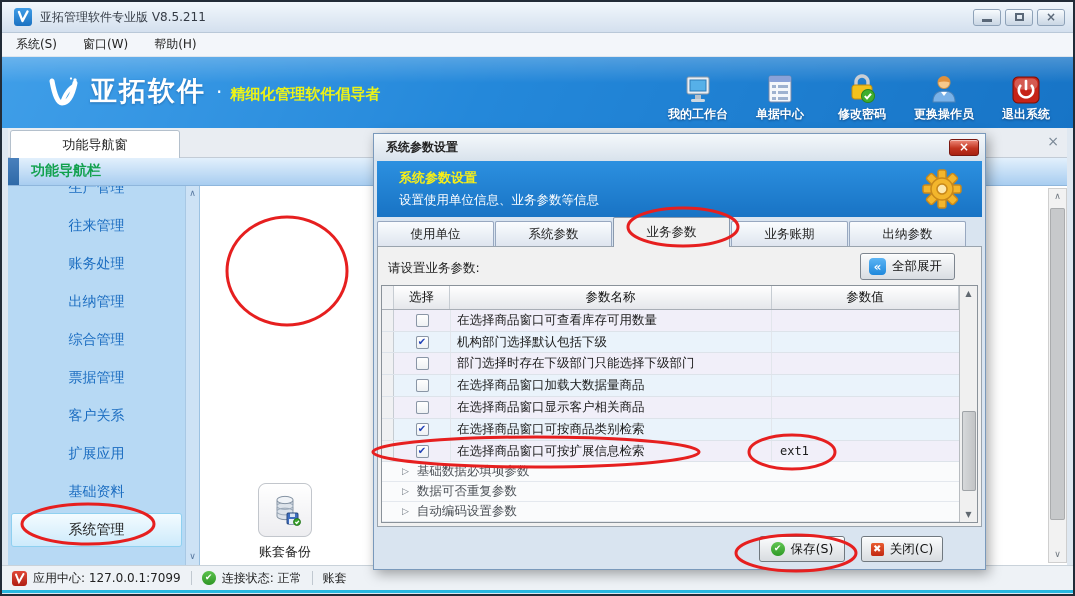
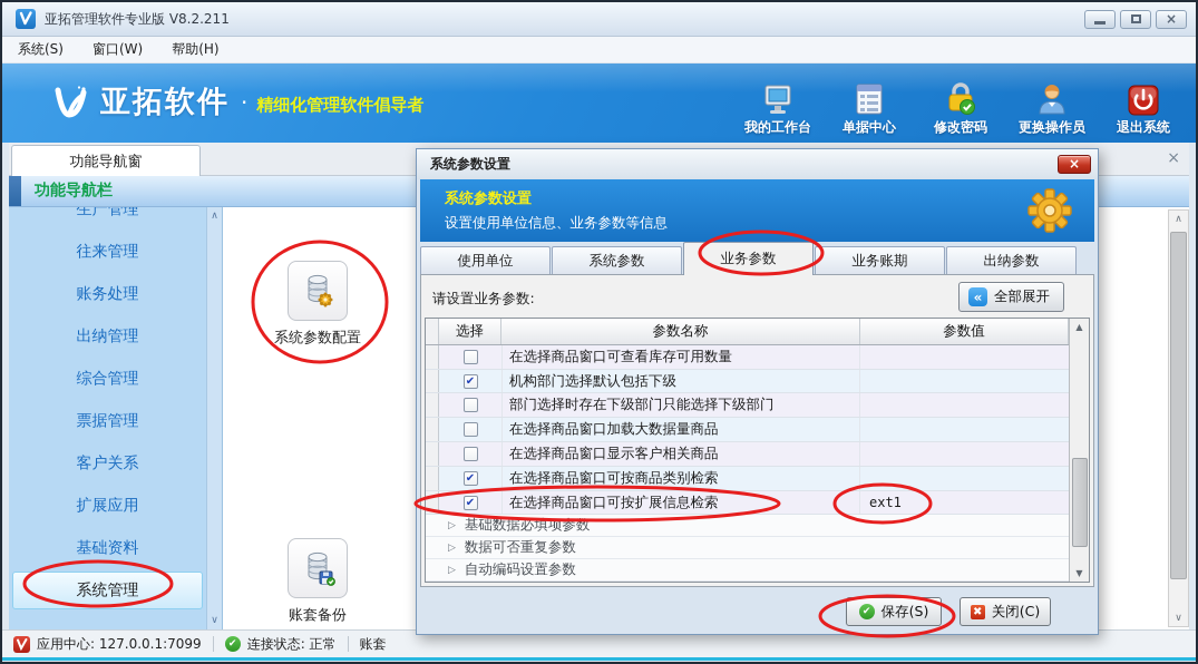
- 亚拓管理软件专业版 V8.5.211
+ 亚拓管理软件专业版 V8.2.211
  ×
  系统(S)
  窗口(W)
  帮助(H)
  亚拓软件
  ·
  精细化管理软件倡导者
  我的工作台
  单据中心
  修改密码
  更换操作员
  退出系统
  功能导航窗
  ×
  功能导航栏
  生产管理
  往来管理
  账务处理
  出纳管理
  综合管理
  票据管理
  客户关系
  扩展应用
  基础资料
  系统管理
  ∧
  ∨
+ 系统参数配置
  账套备份
  ∧
  ∨
  应用中心: 127.0.0.1:7099
  ✔
  连接状态: 正常
  账套
  系统参数设置
  ×
  系统参数设置
  设置使用单位信息、业务参数等信息
  使用单位
  系统参数
  业务参数
  业务账期
  出纳参数
  请设置业务参数:
  «
  全部展开
  选择
  参数名称
  参数值
  在选择商品窗口可查看库存可用数量
  ✔
  机构部门选择默认包括下级
  部门选择时存在下级部门只能选择下级部门
  在选择商品窗口加载大数据量商品
  在选择商品窗口显示客户相关商品
  ✔
  在选择商品窗口可按商品类别检索
  ✔
  在选择商品窗口可按扩展信息检索
  ext1
  ▷
  基础数据必填项参数
  ▷
  数据可否重复参数
  ▷
  自动编码设置参数
  ▲
  ▼
  ✔
  保存(S)
  ✖
  关闭(C)
